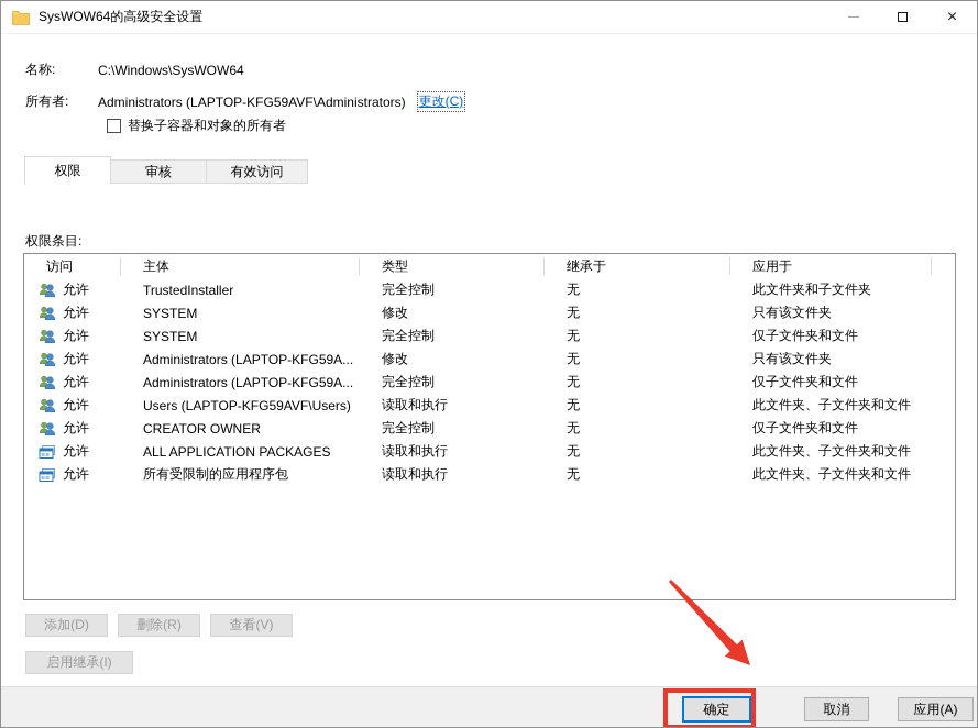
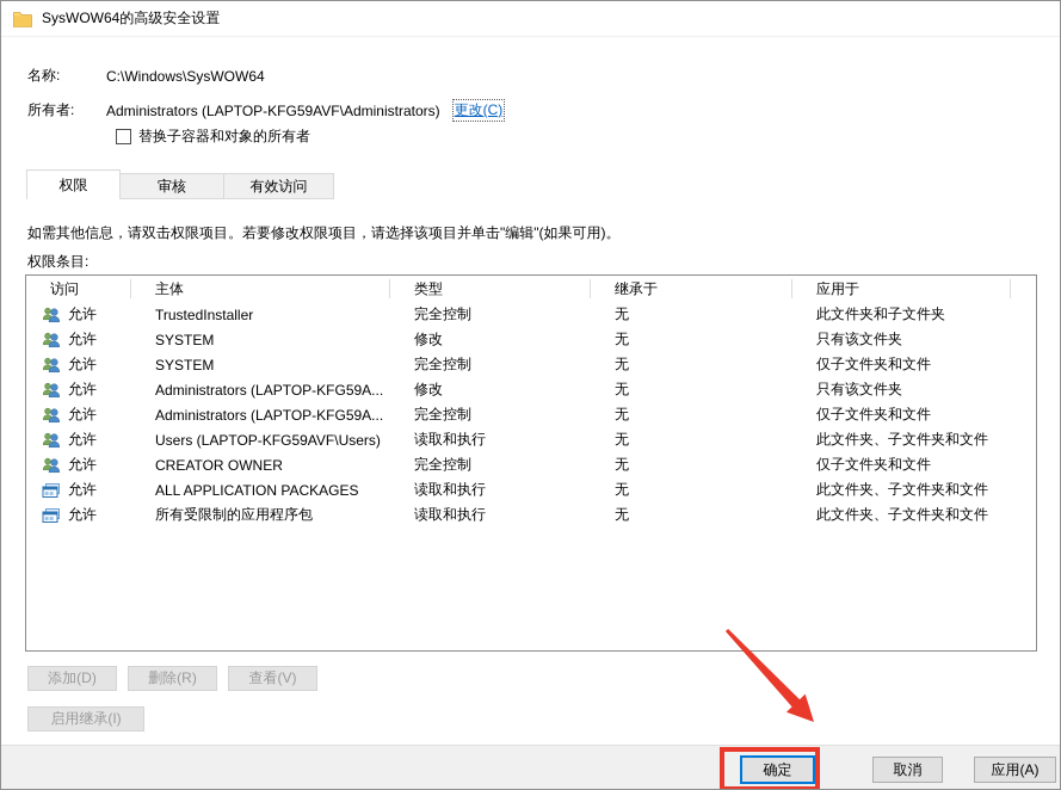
  SysWOW64的高级安全设置
- ×
  名称:
  C:\Windows\SysWOW64
  所有者:
  Administrators (LAPTOP-KFG59AVF\Administrators)
  更改(C)
  替换子容器和对象的所有者
  权限
  审核
  有效访问
+ 如需其他信息，请双击权限项目。若要修改权限项目，请选择该项目并单击"编辑"(如果可用)。
  权限条目:
  访问
  主体
  类型
  继承于
  应用于
  允许
  TrustedInstaller
  完全控制
  无
  此文件夹和子文件夹
  允许
  SYSTEM
  修改
  无
  只有该文件夹
  允许
  SYSTEM
  完全控制
  无
  仅子文件夹和文件
  允许
  Administrators (LAPTOP-KFG59A...
  修改
  无
  只有该文件夹
  允许
  Administrators (LAPTOP-KFG59A...
  完全控制
  无
  仅子文件夹和文件
  允许
  Users (LAPTOP-KFG59AVF\Users)
  读取和执行
  无
  此文件夹、子文件夹和文件
  允许
  CREATOR OWNER
  完全控制
  无
  仅子文件夹和文件
  允许
  ALL APPLICATION PACKAGES
  读取和执行
  无
  此文件夹、子文件夹和文件
  允许
  所有受限制的应用程序包
  读取和执行
  无
  此文件夹、子文件夹和文件
  添加(D)
  删除(R)
  查看(V)
  启用继承(I)
  确定
  取消
  应用(A)
